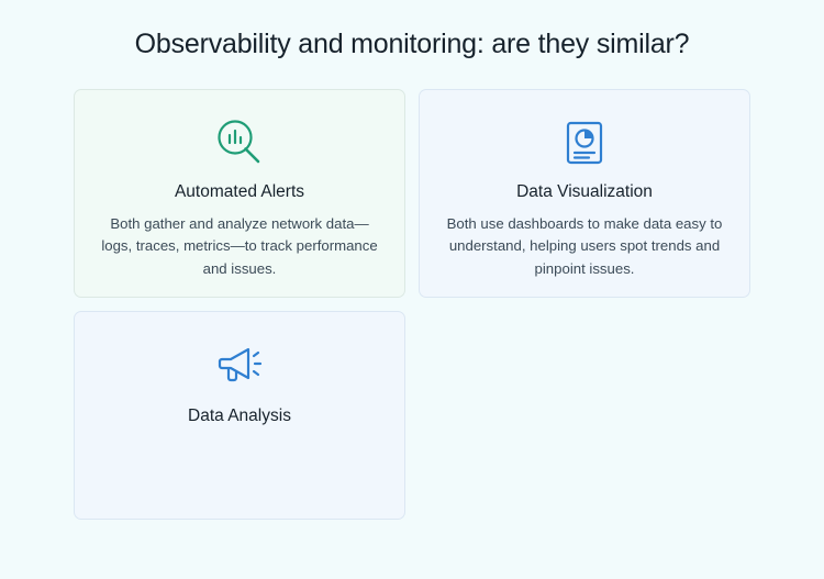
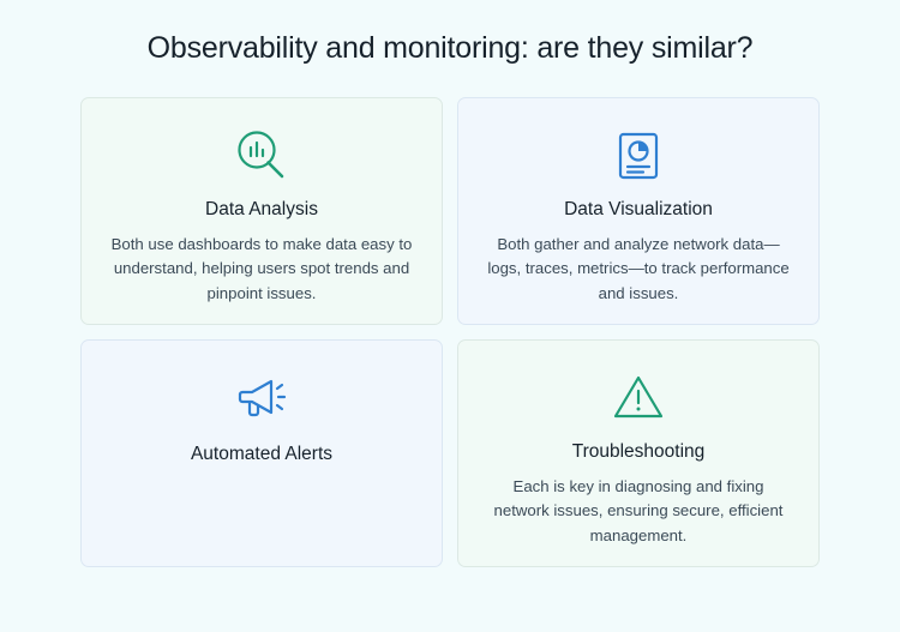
  Observability and monitoring: are they similar?
- Automated Alerts
+ Data Analysis
- Both gather and analyze network data—logs, traces, metrics—to track performance and issues.
+ Both use dashboards to make data easy to understand, helping users spot trends and pinpoint issues.
  Data Visualization
- Both use dashboards to make data easy to understand, helping users spot trends and pinpoint issues.
+ Both gather and analyze network data—logs, traces, metrics—to track performance and issues.
- Data Analysis
+ Automated Alerts
+ Troubleshooting
+ Each is key in diagnosing and fixing network issues, ensuring secure, efficient management.
